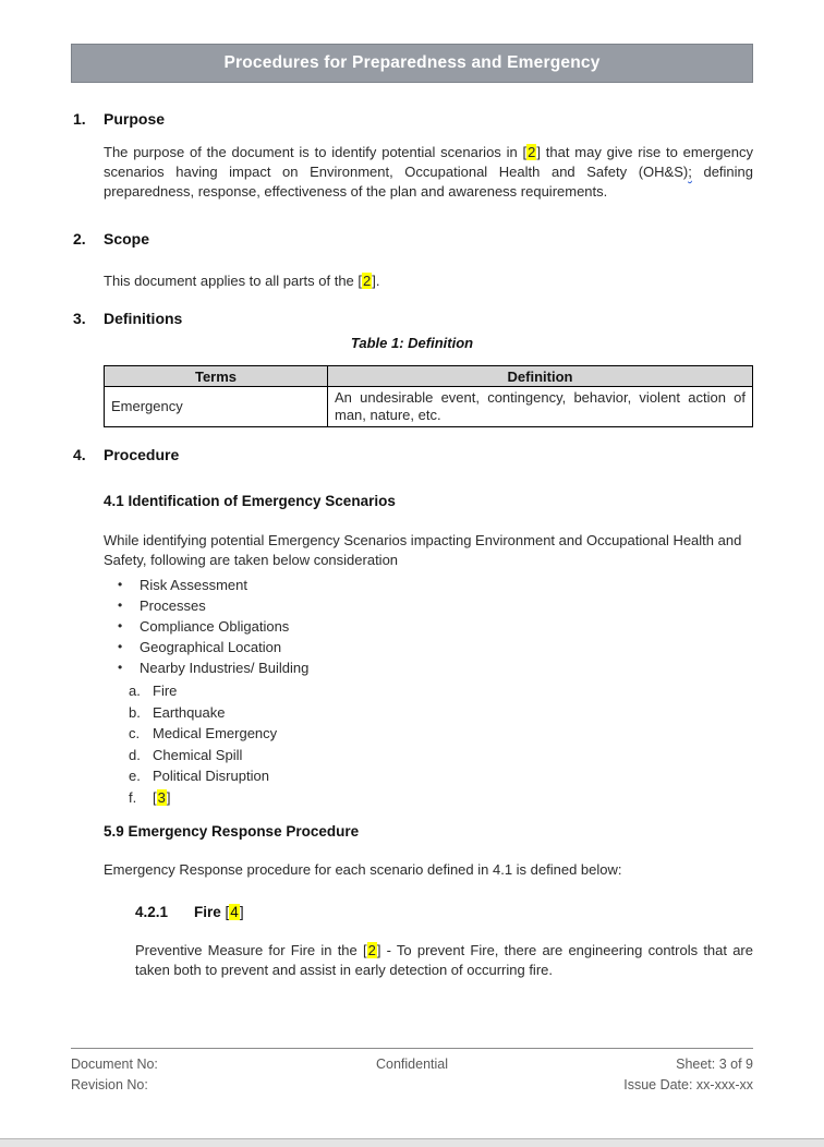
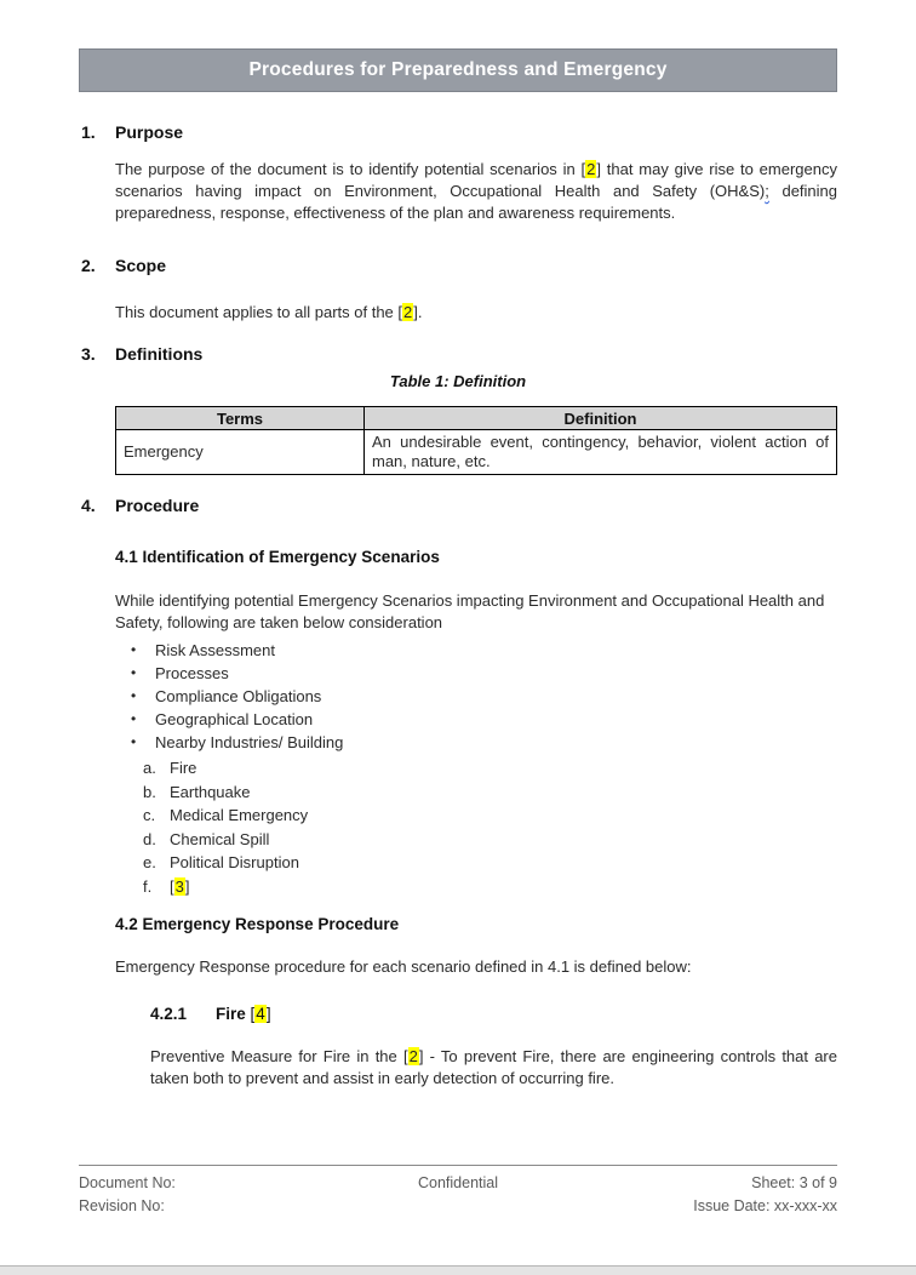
  Procedures for Preparedness and Emergency
  1.
  Purpose
  The purpose of the document is to identify potential scenarios in [2] that may give rise to emergency scenarios having impact on Environment, Occupational Health and Safety (OH&S); defining preparedness, response, effectiveness of the plan and awareness requirements.
  2.
  Scope
  This document applies to all parts of the [2].
  3.
  Definitions
  Table 1: Definition
  Terms	Definition
  Emergency	An undesirable event, contingency, behavior, violent action of man, nature, etc.
  4.
  Procedure
  4.1 Identification of Emergency Scenarios
  While identifying potential Emergency Scenarios impacting Environment and Occupational Health and Safety, following are taken below consideration
  •
  Risk Assessment
  •
  Processes
  •
  Compliance Obligations
  •
  Geographical Location
  •
  Nearby Industries/ Building
  a.
  Fire
  b.
  Earthquake
  c.
  Medical Emergency
  d.
  Chemical Spill
  e.
  Political Disruption
  f.
  [3]
- 5.9 Emergency Response Procedure
+ 4.2 Emergency Response Procedure
  Emergency Response procedure for each scenario defined in 4.1 is defined below:
  4.2.1
  Fire [4]
  Preventive Measure for Fire in the [2] - To prevent Fire, there are engineering controls that are taken both to prevent and assist in early detection of occurring fire.
  Confidential
  Document No:
  Sheet: 3 of 9
  Revision No:
  Issue Date: xx-xxx-xx
